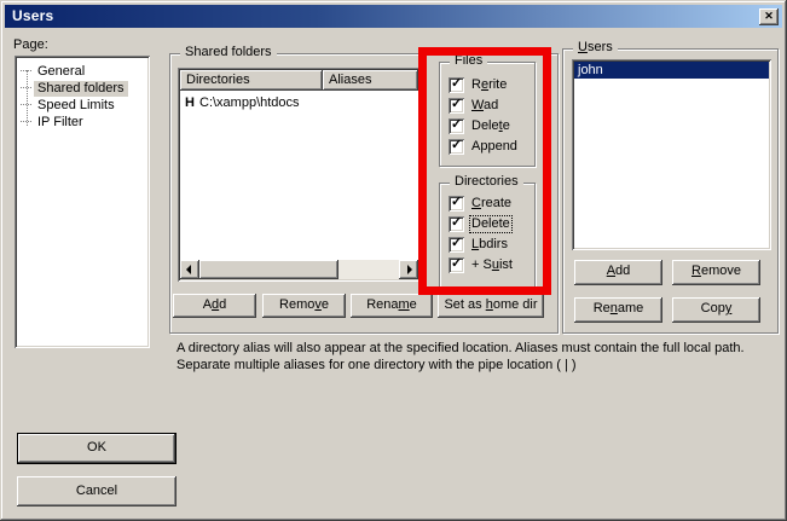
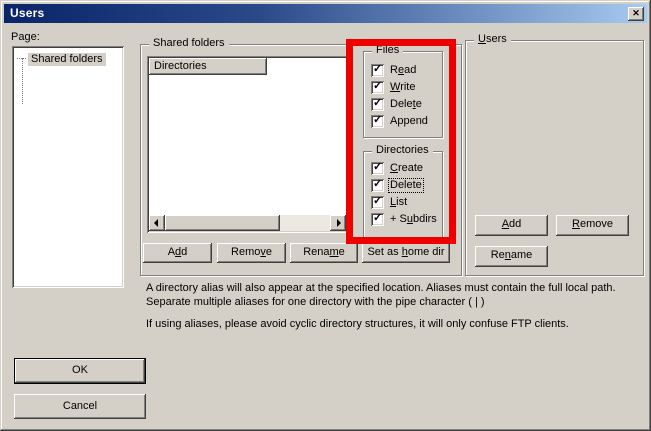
  Users
  ✕
  Page:
- General
  Shared folders
- Speed Limits
- IP Filter
  Shared folders
  Directories
- Aliases
- H
- C:\xampp\htdocs
  Files
  ✓
- Rerite
+ Read
  ✓
- Wad
+ Write
  ✓
  Delete
  ✓
  Append
  Directories
  ✓
  Create
  ✓
  Delete
  ✓
- Lbdirs
+ List
  ✓
- + Suist
+ + Subdirs
  Add
  Remove
  Rename
  Set as home dir
  Users
- john
  Add
  Remove
  Rename
- Copy
- A directory alias will also appear at the specified location. Aliases must contain the full local path. Separate multiple aliases for one directory with the pipe location ( | )
+ A directory alias will also appear at the specified location. Aliases must contain the full local path. Separate multiple aliases for one directory with the pipe character ( | )
+ If using aliases, please avoid cyclic directory structures, it will only confuse FTP clients.
  OK
  Cancel
